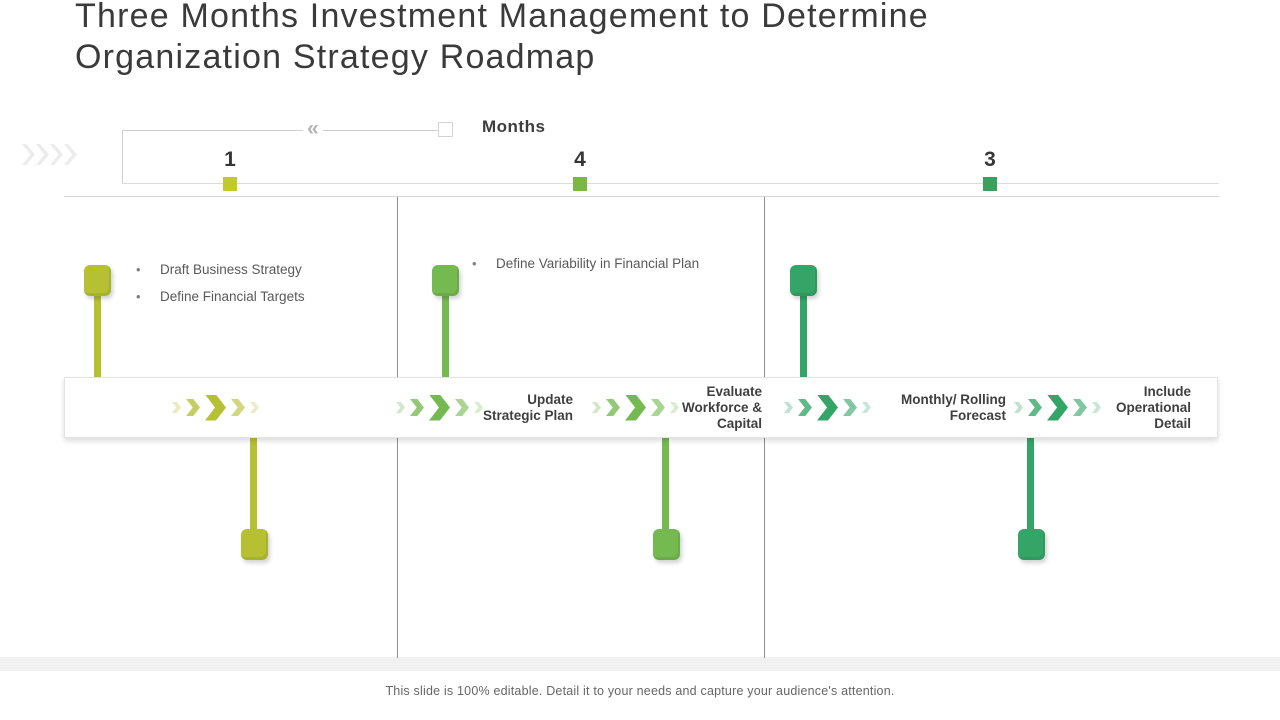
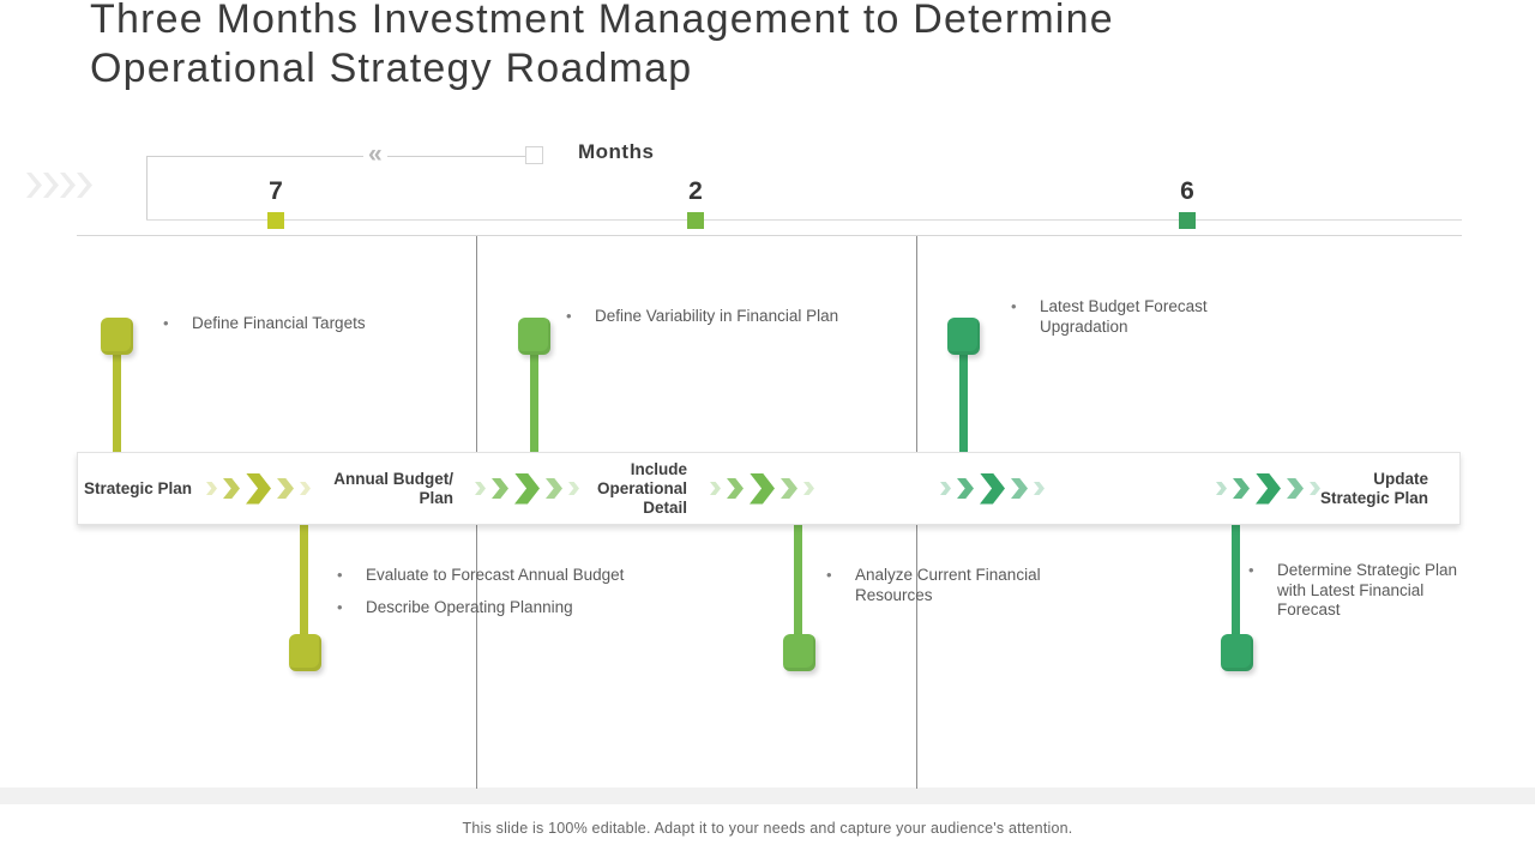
- Three Months Investment Management to Determine Organization Strategy Roadmap
+ Three Months Investment Management to Determine Operational Strategy Roadmap
  «
  Months
- 1
+ 7
- 4
+ 2
- 3
+ 6
- Draft Business Strategy
  Define Financial Targets
  Define Variability in Financial Plan
+ Latest Budget Forecast Upgradation
+ Evaluate to Forecast Annual Budget
+ Describe Operating Planning
+ Analyze Current Financial Resources
+ Determine Strategic Plan with Latest Financial Forecast
+ Strategic Plan
+ Annual Budget/ Plan
- Update Strategic Plan
+ Include Operational Detail
- Evaluate Workforce & Capital
- Monthly/ Rolling Forecast
- Include Operational Detail
+ Update Strategic Plan
- This slide is 100% editable. Detail it to your needs and capture your audience's attention.
+ This slide is 100% editable. Adapt it to your needs and capture your audience's attention.
